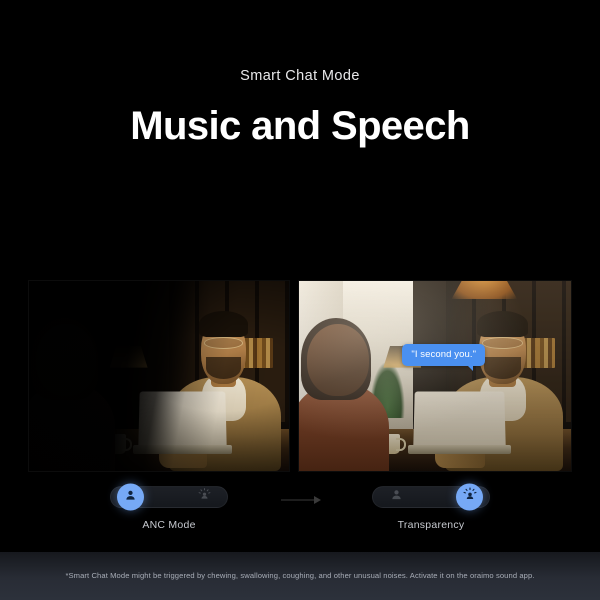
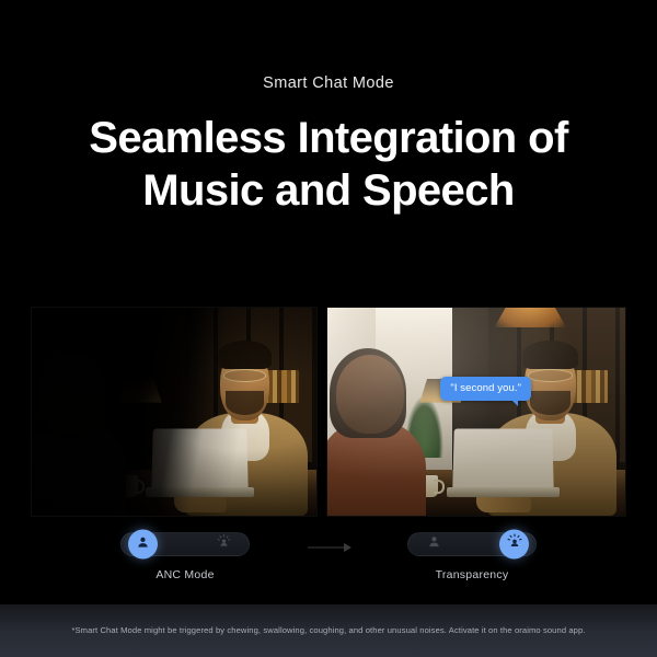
  Smart Chat Mode
+ Seamless Integration of
  Music and Speech
  "I second you."
  ANC Mode
  Transparency
  *Smart Chat Mode might be triggered by chewing, swallowing, coughing, and other unusual noises. Activate it on the oraimo sound app.
